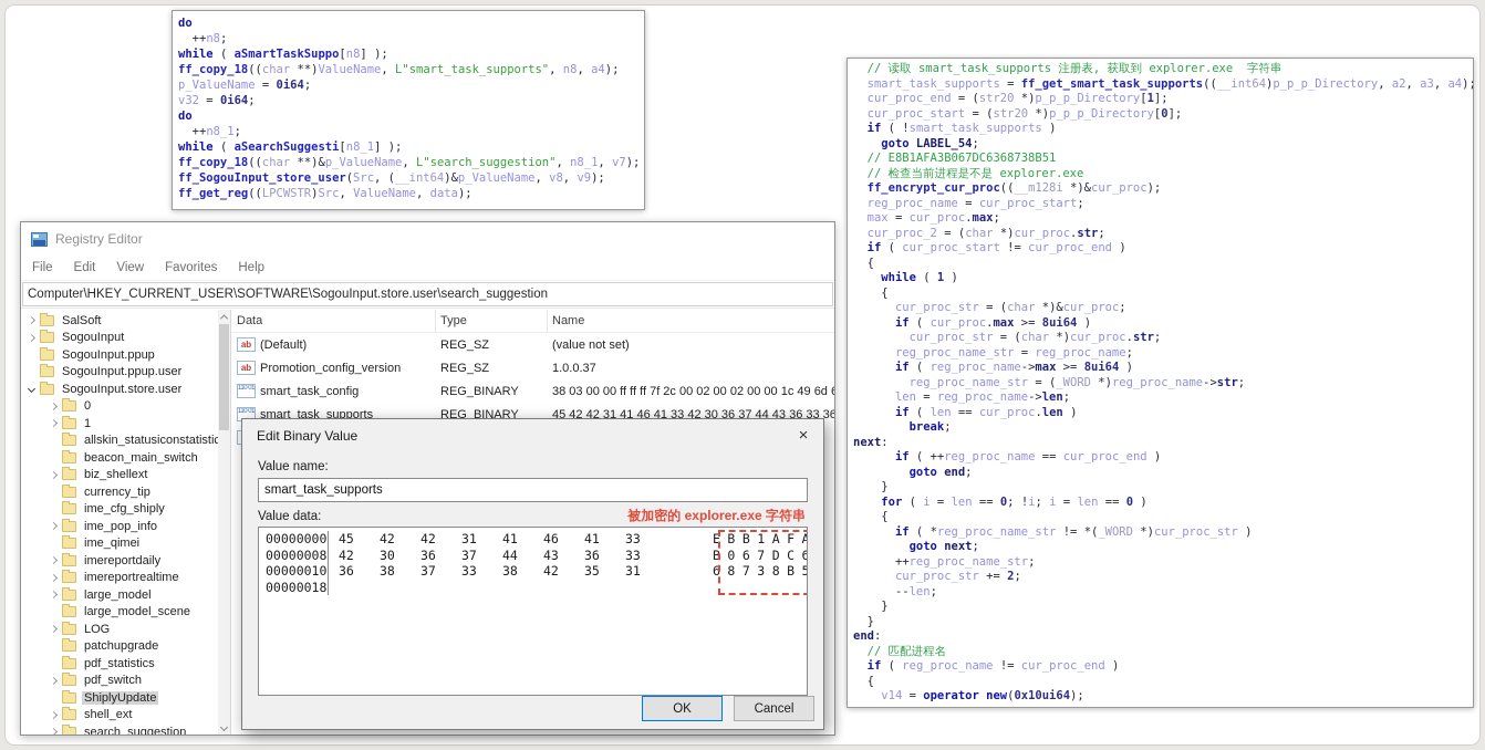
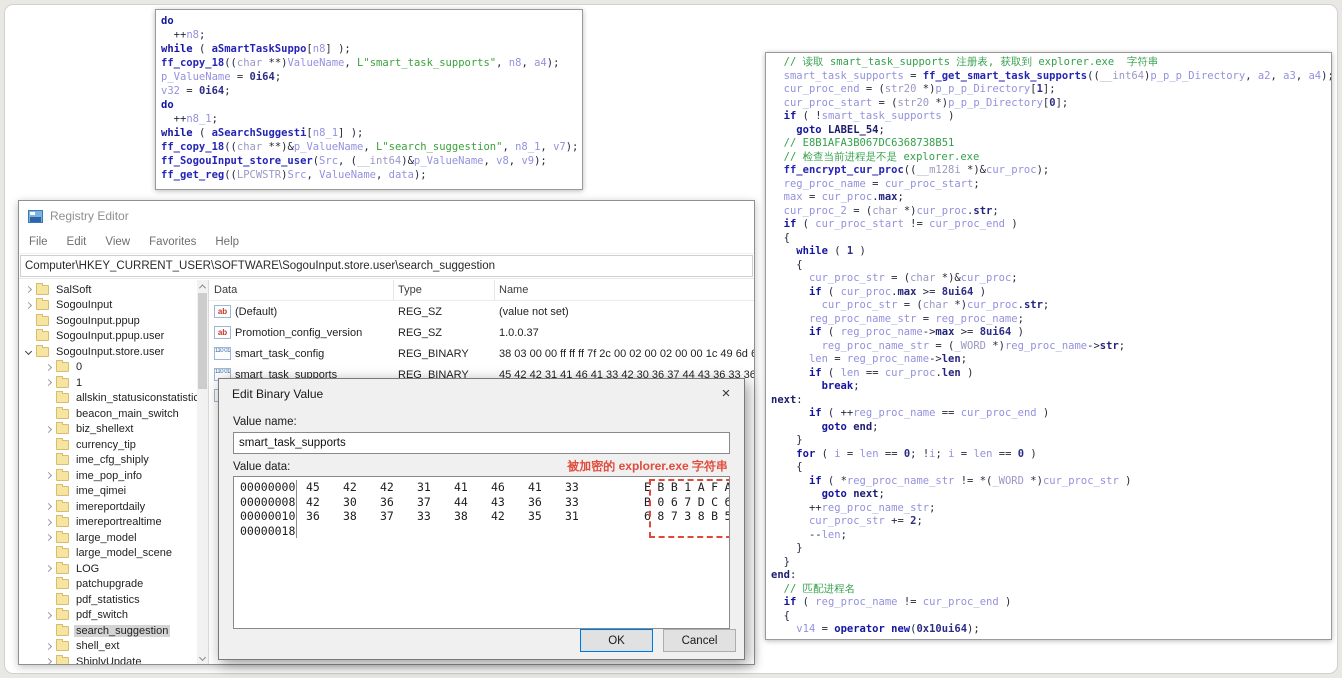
  do
  ++n8;
  while ( aSmartTaskSuppo[n8] );
  ff_copy_18((char **)ValueName, L"smart_task_supports", n8, a4);
  p_ValueName = 0i64;
  v32 = 0i64;
  do
  ++n8_1;
  while ( aSearchSuggesti[n8_1] );
  ff_copy_18((char **)&p_ValueName, L"search_suggestion", n8_1, v7);
  ff_SogouInput_store_user(Src, (__int64)&p_ValueName, v8, v9);
  ff_get_reg((LPCWSTR)Src, ValueName, data);
  // 读取 smart_task_supports 注册表, 获取到 explorer.exe 字符串
  smart_task_supports = ff_get_smart_task_supports((__int64)p_p_p_Directory, a2, a3, a4);
  cur_proc_end = (str20 *)p_p_p_Directory[1];
  cur_proc_start = (str20 *)p_p_p_Directory[0];
  if ( !smart_task_supports )
  goto LABEL_54;
  // E8B1AFA3B067DC6368738B51
  // 检查当前进程是不是 explorer.exe
  ff_encrypt_cur_proc((__m128i *)&cur_proc);
  reg_proc_name = cur_proc_start;
  max = cur_proc.max;
  cur_proc_2 = (char *)cur_proc.str;
  if ( cur_proc_start != cur_proc_end )
  {
  while ( 1 )
  {
  cur_proc_str = (char *)&cur_proc;
  if ( cur_proc.max >= 8ui64 )
  cur_proc_str = (char *)cur_proc.str;
  reg_proc_name_str = reg_proc_name;
  if ( reg_proc_name->max >= 8ui64 )
  reg_proc_name_str = (_WORD *)reg_proc_name->str;
  len = reg_proc_name->len;
  if ( len == cur_proc.len )
  break;
  next:
  if ( ++reg_proc_name == cur_proc_end )
  goto end;
  }
  for ( i = len == 0; !i; i = len == 0 )
  {
  if ( *reg_proc_name_str != *(_WORD *)cur_proc_str )
  goto next;
  ++reg_proc_name_str;
  cur_proc_str += 2;
  --len;
  }
  }
  end:
  // 匹配进程名
  if ( reg_proc_name != cur_proc_end )
  {
  v14 = operator new(0x10ui64);
  Registry Editor
  File
  Edit
  View
  Favorites
  Help
  Computer\HKEY_CURRENT_USER\SOFTWARE\SogouInput.store.user\search_suggestion
  SalSoft
  SogouInput
  SogouInput.ppup
  SogouInput.ppup.user
  SogouInput.store.user
  0
  1
  allskin_statusiconstatisti
  beacon_main_switch
  biz_shellext
  currency_tip
  ime_cfg_shiply
  ime_pop_info
  ime_qimei
  imereportdaily
  imereportrealtime
  large_model
  large_model_scene
  LOG
  patchupgrade
  pdf_statistics
  pdf_switch
- ShiplyUpdate
+ search_suggestion
  shell_ext
- search_suggestion
+ ShiplyUpdate
  Data
  Type
  Name
  ab
  (Default)
  REG_SZ
  (value not set)
  ab
  Promotion_config_version
  REG_SZ
  1.0.0.37
  smart_task_config
  REG_BINARY
  38 03 00 00 ff ff ff 7f 2c 00 02 00 02 00 00 1c 49 6d
  smart_task_supports
  REG_BINARY
  45 42 42 31 41 46 41 33 42 30 36 37 44 43 36 33 36
  Edit Binary Value
  ×
  Value name:
  smart_task_supports
  Value data:
  被加密的 explorer.exe 字符串
  00000000
  45
  42
  42
  31
  41
  46
  41
  33
  EBB1AF
  00000008
  42
  30
  36
  37
  44
  43
  36
  33
  B067DC
  00000010
  36
  38
  37
  33
  38
  42
  35
  31
  68738B
  00000018
  OK
  Cancel
